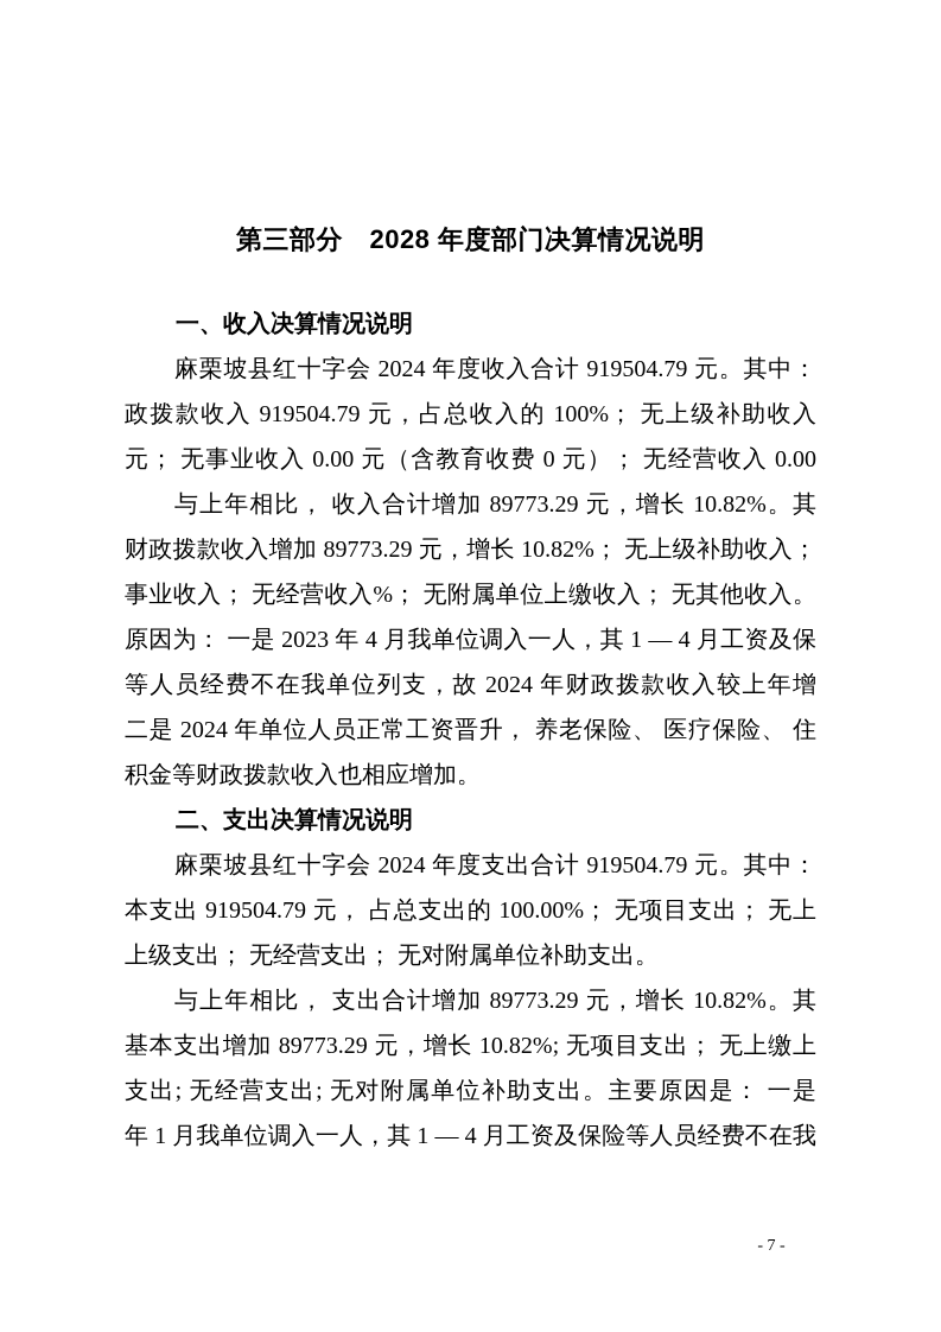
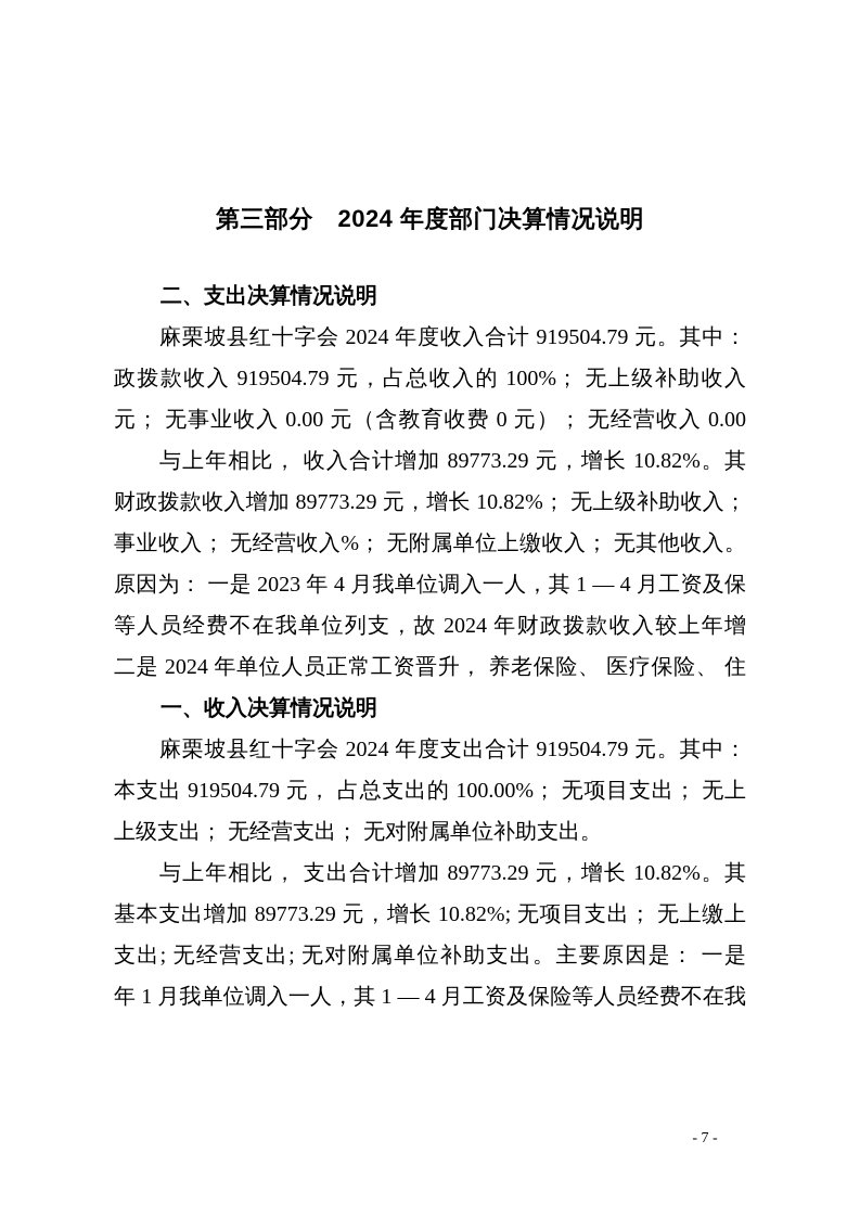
- 第三部分 2028 年度部门决算情况说明
+ 第三部分 2024 年度部门决算情况说明
- 一、收入决算情况说明
+ 二、支出决算情况说明
  麻栗坡县红十字会 2024 年度收入合计 919504.79 元。其中：
  政拨款收入 919504.79 元，占总收入的 100%； 无上级补助收入
  元； 无事业收入 0.00 元（含教育收费 0 元）； 无经营收入 0.00
  与上年相比， 收入合计增加 89773.29 元，增长 10.82%。其
  财政拨款收入增加 89773.29 元，增长 10.82%； 无上级补助收入；
  事业收入； 无经营收入%； 无附属单位上缴收入； 无其他收入。
  原因为： 一是 2023 年 4 月我单位调入一人，其 1 — 4 月工资及保
  等人员经费不在我单位列支，故 2024 年财政拨款收入较上年增
  二是 2024 年单位人员正常工资晋升， 养老保险、 医疗保险、 住
- 积金等财政拨款收入也相应增加。
- 二、支出决算情况说明
+ 一、收入决算情况说明
  麻栗坡县红十字会 2024 年度支出合计 919504.79 元。其中：
  本支出 919504.79 元， 占总支出的 100.00%； 无项目支出； 无上
  上级支出； 无经营支出； 无对附属单位补助支出。
  与上年相比， 支出合计增加 89773.29 元，增长 10.82%。其
  基本支出增加 89773.29 元，增长 10.82%; 无项目支出； 无上缴上
  支出; 无经营支出; 无对附属单位补助支出。主要原因是： 一是
  年 1 月我单位调入一人，其 1 — 4 月工资及保险等人员经费不在我
  - 7 -
